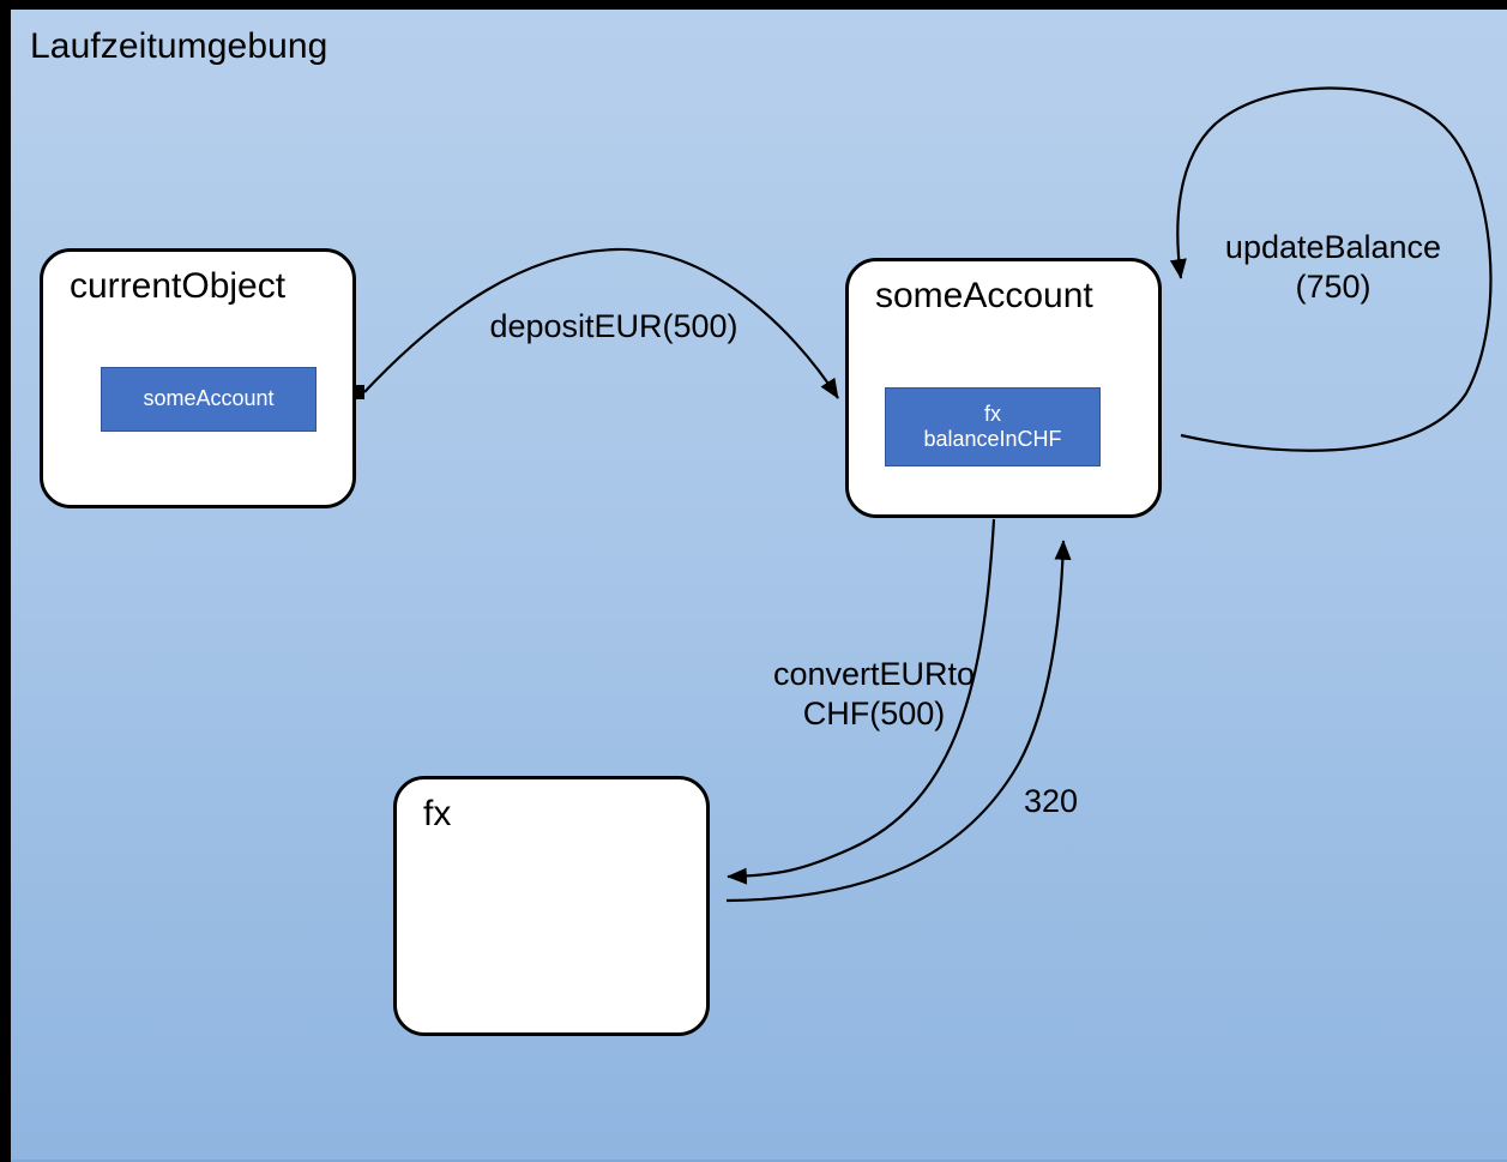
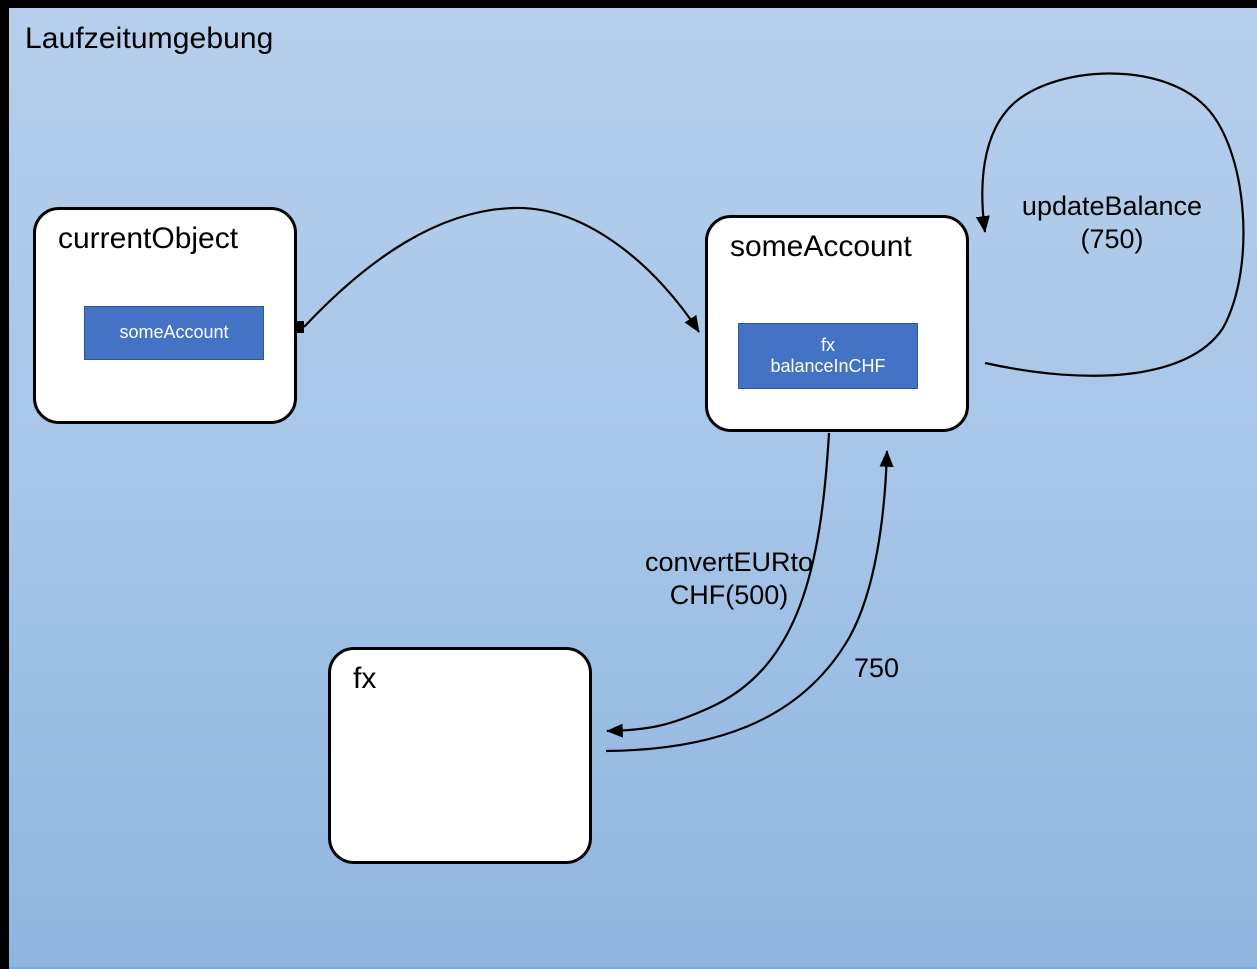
  Laufzeitumgebung
  currentObject
  someAccount
  someAccount
  fx
  balanceInCHF
  fx
- depositEUR(500)
  updateBalance
  (750)
  convertEURto
  CHF(500)
- 320
+ 750
